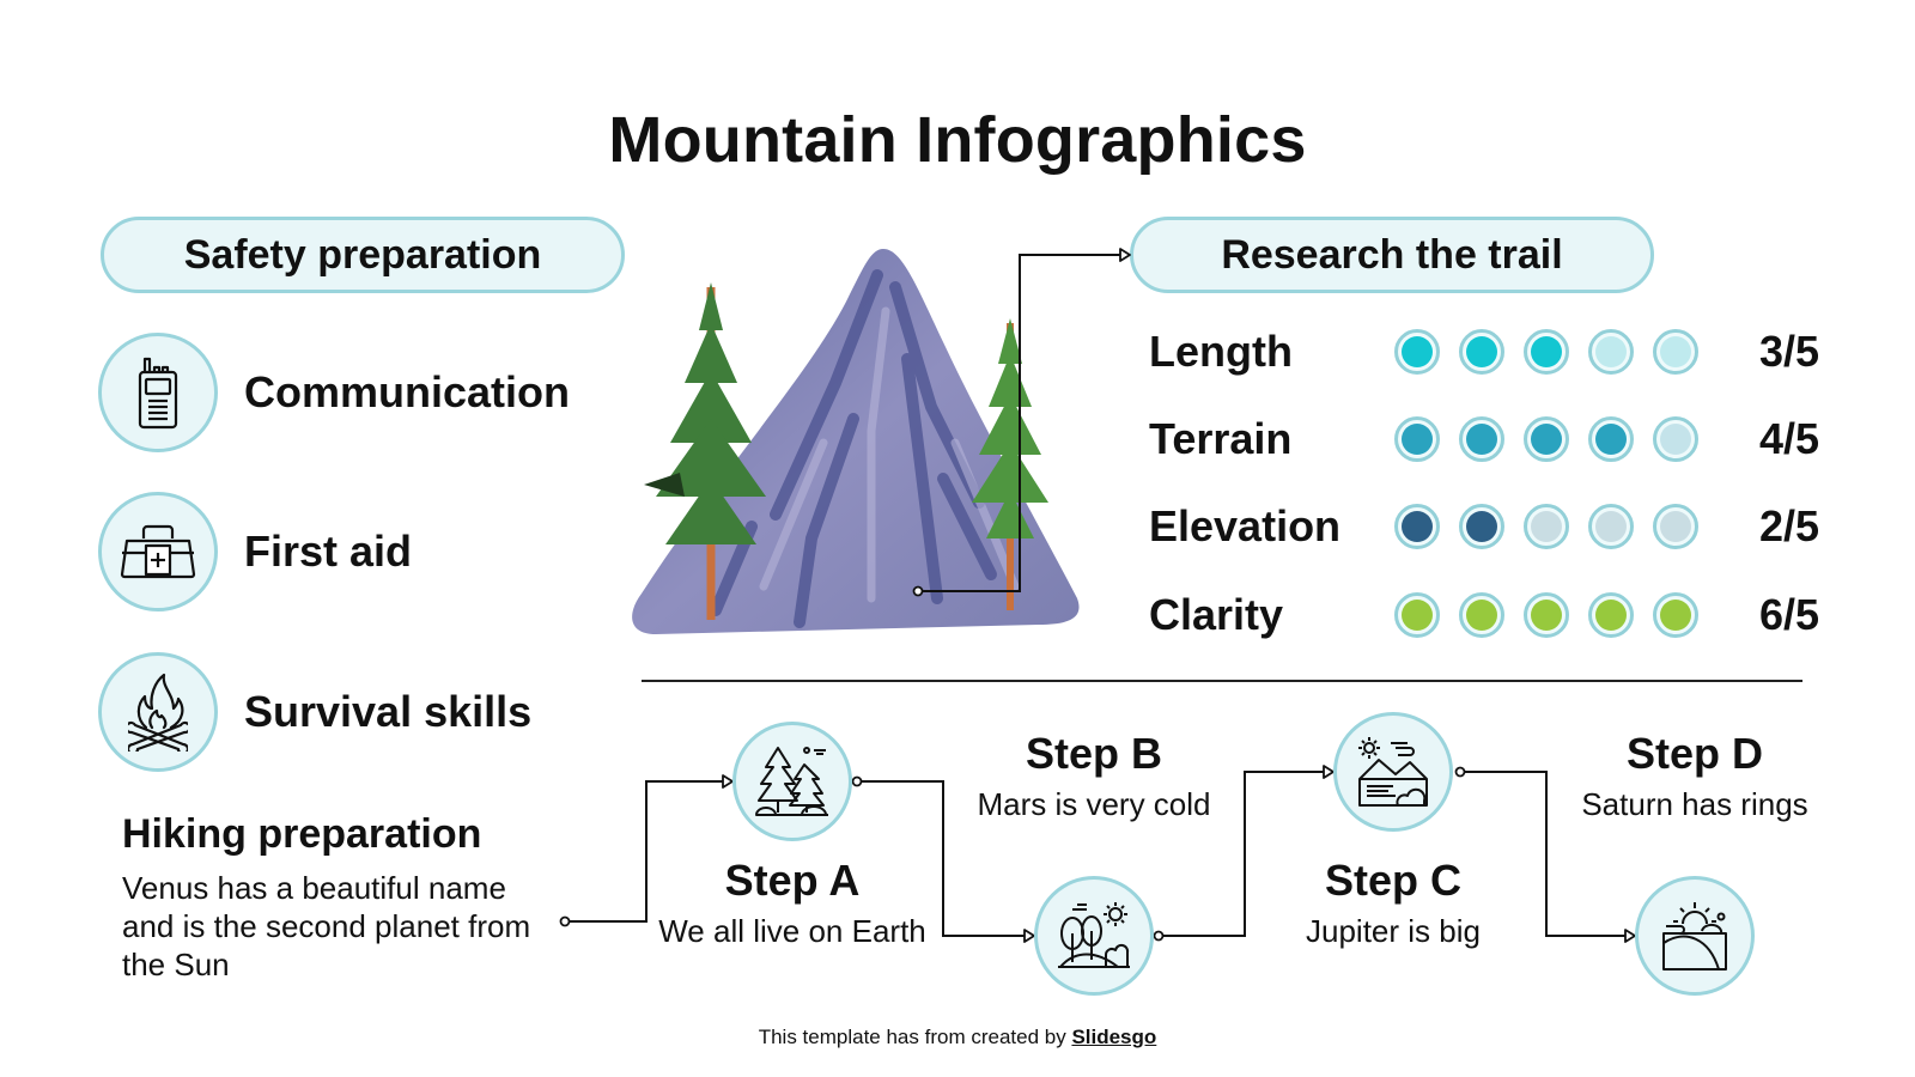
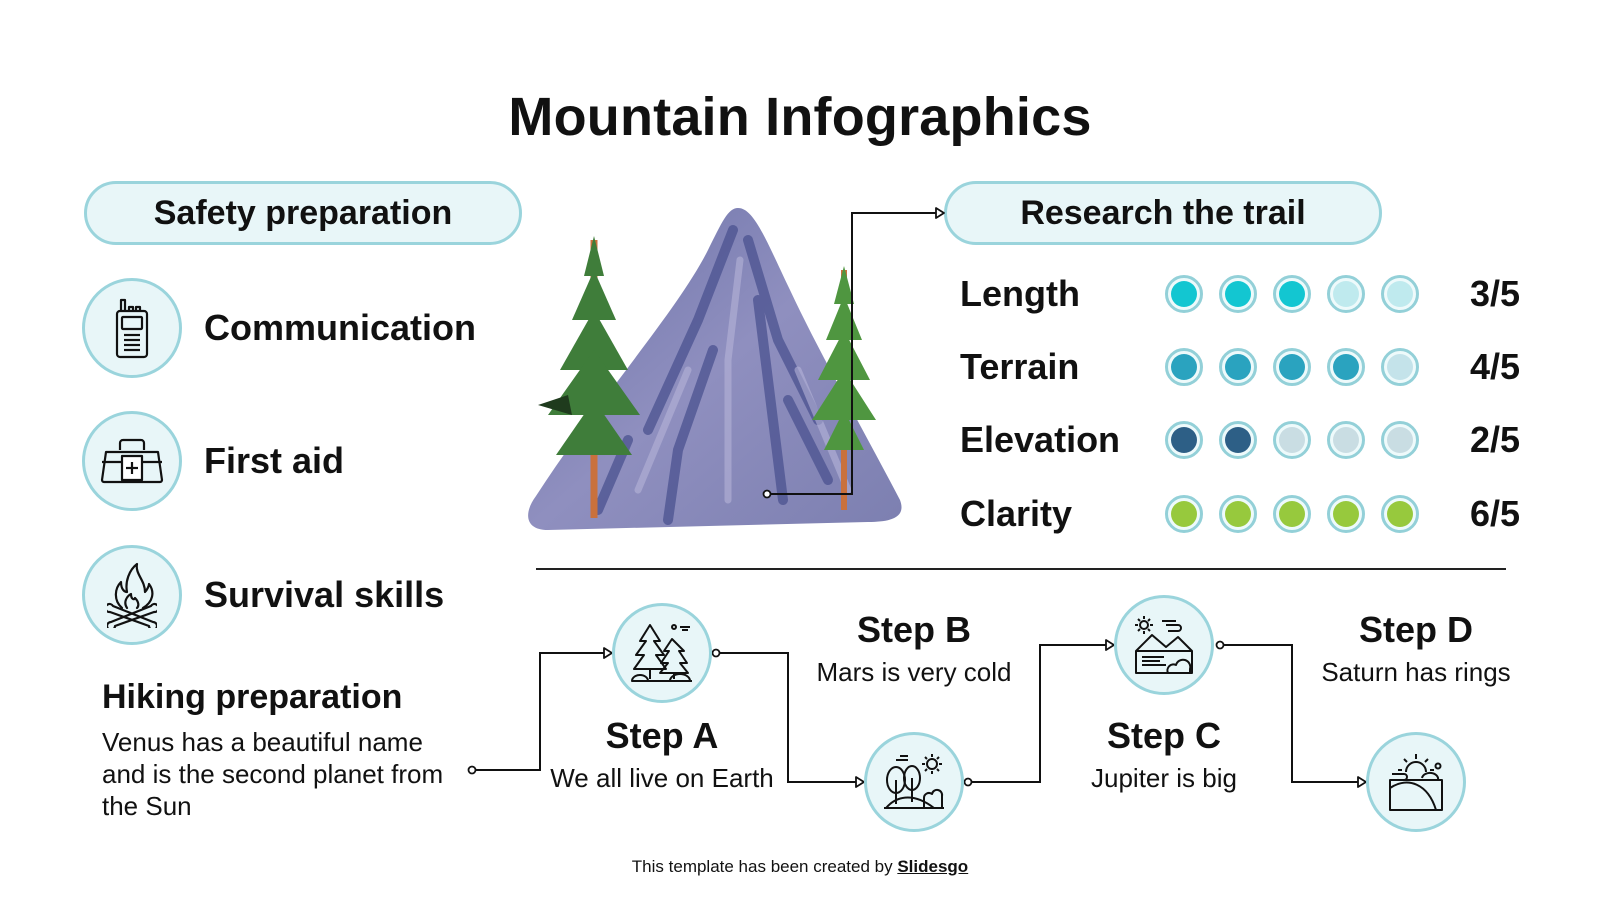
  Mountain Infographics
  Safety preparation
  Communication
  First aid
  Survival skills
  Hiking preparation
  Venus has a beautiful name and is the second planet from the Sun
  Research the trail
  Length
  3/5
  Terrain
  4/5
  Elevation
  2/5
  Clarity
  6/5
  Step A
  We all live on Earth
  Step B
  Mars is very cold
  Step C
  Jupiter is big
  Step D
  Saturn has rings
- This template has from created by Slidesgo
+ This template has been created by Slidesgo
